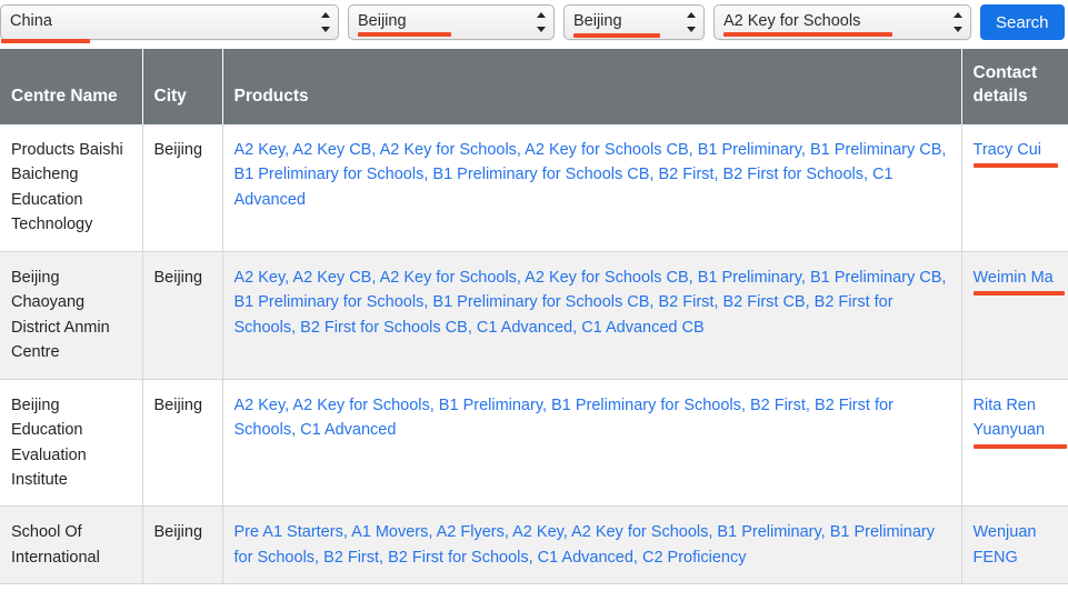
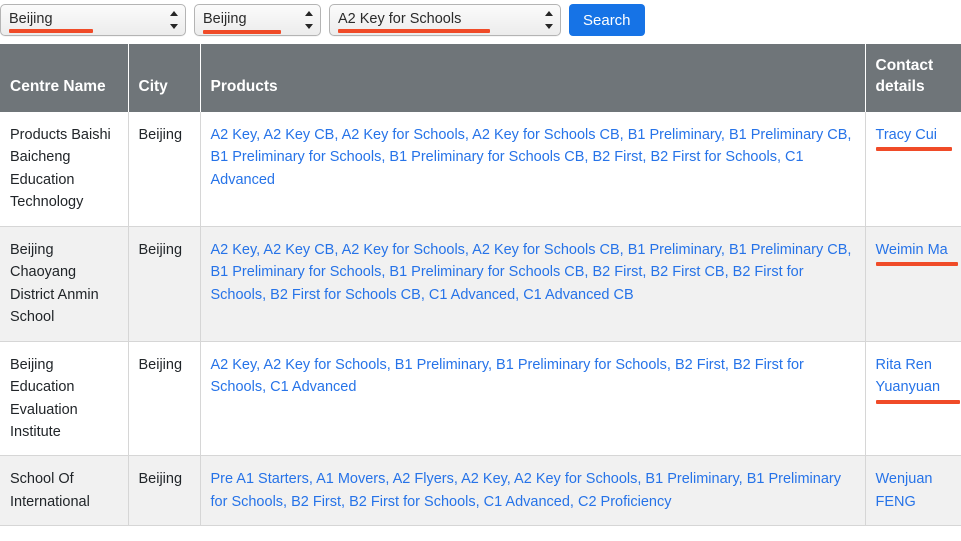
- China
  Beijing
  Beijing
  A2 Key for Schools
  Search
  Centre Name	City	Products	Contact details
  Products Baishi Baicheng Education Technology	Beijing	A2 Key, A2 Key CB, A2 Key for Schools, A2 Key for Schools CB, B1 Preliminary, B1 Preliminary CB, B1 Preliminary for Schools, B1 Preliminary for Schools CB, B2 First, B2 First for Schools, C1 Advanced	Tracy Cui
- Beijing Chaoyang District Anmin Centre	Beijing	A2 Key, A2 Key CB, A2 Key for Schools, A2 Key for Schools CB, B1 Preliminary, B1 Preliminary CB, B1 Preliminary for Schools, B1 Preliminary for Schools CB, B2 First, B2 First CB, B2 First for Schools, B2 First for Schools CB, C1 Advanced, C1 Advanced CB	Weimin Ma
+ Beijing Chaoyang District Anmin School	Beijing	A2 Key, A2 Key CB, A2 Key for Schools, A2 Key for Schools CB, B1 Preliminary, B1 Preliminary CB, B1 Preliminary for Schools, B1 Preliminary for Schools CB, B2 First, B2 First CB, B2 First for Schools, B2 First for Schools CB, C1 Advanced, C1 Advanced CB	Weimin Ma
  Beijing Education Evaluation Institute	Beijing	A2 Key, A2 Key for Schools, B1 Preliminary, B1 Preliminary for Schools, B2 First, B2 First for Schools, C1 Advanced	Rita Ren Yuanyuan
  School Of International	Beijing	Pre A1 Starters, A1 Movers, A2 Flyers, A2 Key, A2 Key for Schools, B1 Preliminary, B1 Preliminary for Schools, B2 First, B2 First for Schools, C1 Advanced, C2 Proficiency	Wenjuan FENG
